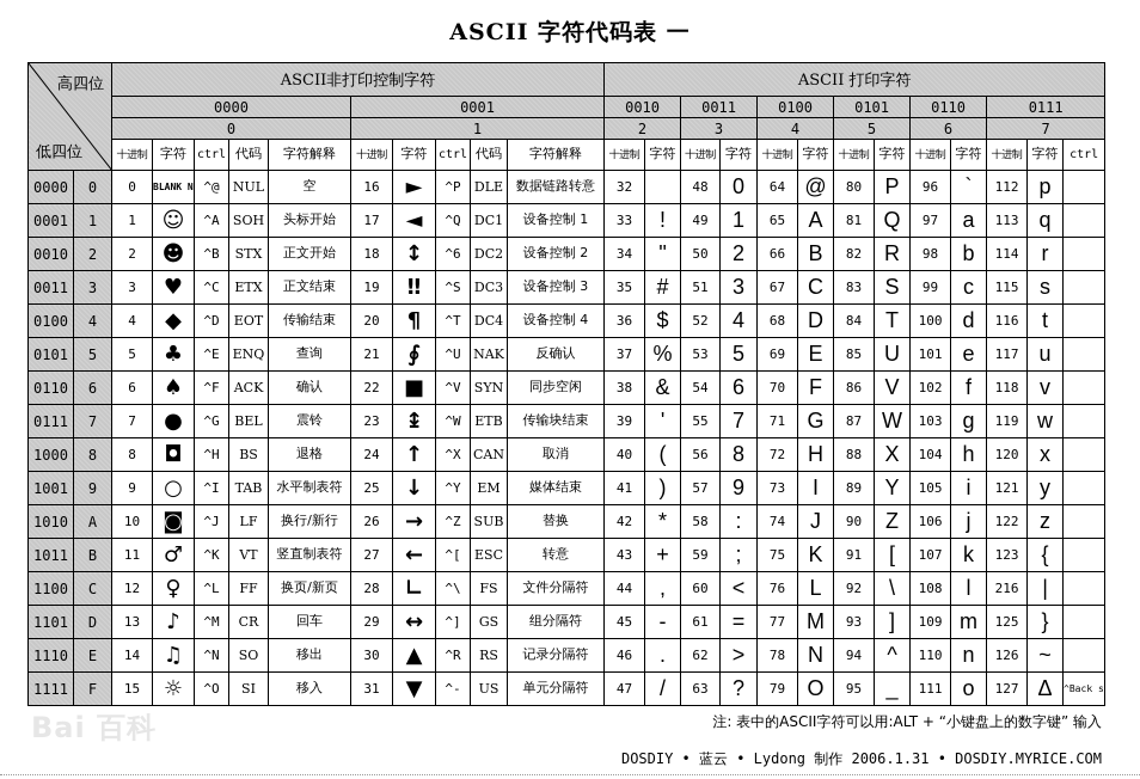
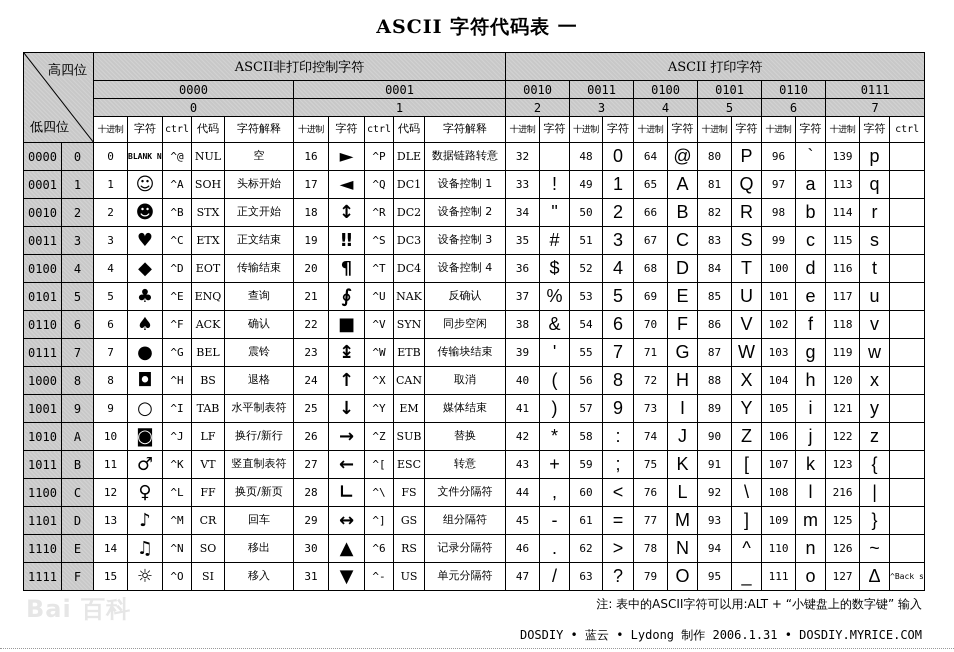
  ASCII 字符代码表 一
  高四位 低四位	ASCII非打印控制字符	ASCII 打印字符
  0000	0001	0010	0011	0100	0101	0110	0111
  0	1	2	3	4	5	6	7
  十进制	字符	ctrl	代码	字符解释	十进制	字符	ctrl	代码	字符解释	十进制	字符	十进制	字符	十进制	字符	十进制	字符	十进制	字符	十进制	字符	ctrl
- 0000	0	0	BLANK N	^@	NUL	空	16	►	^P	DLE	数据链路转意	32		48	0	64	@	80	P	96	`	112	p
+ 0000	0	0	BLANK N	^@	NUL	空	16	►	^P	DLE	数据链路转意	32		48	0	64	@	80	P	96	`	139	p
  0001	1	1	☺	^A	SOH	头标开始	17	◄	^Q	DC1	设备控制 1	33	!	49	1	65	A	81	Q	97	a	113	q
- 0010	2	2	☻	^B	STX	正文开始	18	↕	^6	DC2	设备控制 2	34	"	50	2	66	B	82	R	98	b	114	r
+ 0010	2	2	☻	^B	STX	正文开始	18	↕	^R	DC2	设备控制 2	34	"	50	2	66	B	82	R	98	b	114	r
  0011	3	3	♥	^C	ETX	正文结束	19	‼	^S	DC3	设备控制 3	35	#	51	3	67	C	83	S	99	c	115	s
  0100	4	4	◆	^D	EOT	传输结束	20	¶	^T	DC4	设备控制 4	36	$	52	4	68	D	84	T	100	d	116	t
  0101	5	5	♣	^E	ENQ	查询	21	∮	^U	NAK	反确认	37	%	53	5	69	E	85	U	101	e	117	u
  0110	6	6	♠	^F	ACK	确认	22	■	^V	SYN	同步空闲	38	&	54	6	70	F	86	V	102	f	118	v
  0111	7	7	●	^G	BEL	震铃	23	↨	^W	ETB	传输块结束	39	'	55	7	71	G	87	W	103	g	119	w
  1000	8	8	◘	^H	BS	退格	24	↑	^X	CAN	取消	40	(	56	8	72	H	88	X	104	h	120	x
  1001	9	9	○	^I	TAB	水平制表符	25	↓	^Y	EM	媒体结束	41	)	57	9	73	I	89	Y	105	i	121	y
  1010	A	10	◙	^J	LF	换行/新行	26	→	^Z	SUB	替换	42	*	58	:	74	J	90	Z	106	j	122	z
  1011	B	11	♂	^K	VT	竖直制表符	27	←	^[	ESC	转意	43	+	59	;	75	K	91	[	107	k	123	{
  1100	C	12	♀	^L	FF	换页/新页	28	∟	^\	FS	文件分隔符	44	,	60	<	76	L	92	\	108	l	216	|
  1101	D	13	♪	^M	CR	回车	29	↔	^]	GS	组分隔符	45	-	61	=	77	M	93	]	109	m	125	}
- 1110	E	14	♫	^N	SO	移出	30	▲	^R	RS	记录分隔符	46	.	62	>	78	N	94	^	110	n	126	~
+ 1110	E	14	♫	^N	SO	移出	30	▲	^6	RS	记录分隔符	46	.	62	>	78	N	94	^	110	n	126	~
  1111	F	15	☼	^O	SI	移入	31	▼	^-	US	单元分隔符	47	/	63	?	79	O	95	_	111	o	127	Δ	^Back s
  Bai 百科
  注: 表中的ASCII字符可以用:ALT + “小键盘上的数字键” 输入
  DOSDIY • 蓝云 • Lydong 制作 2006.1.31 • DOSDIY.MYRICE.COM
